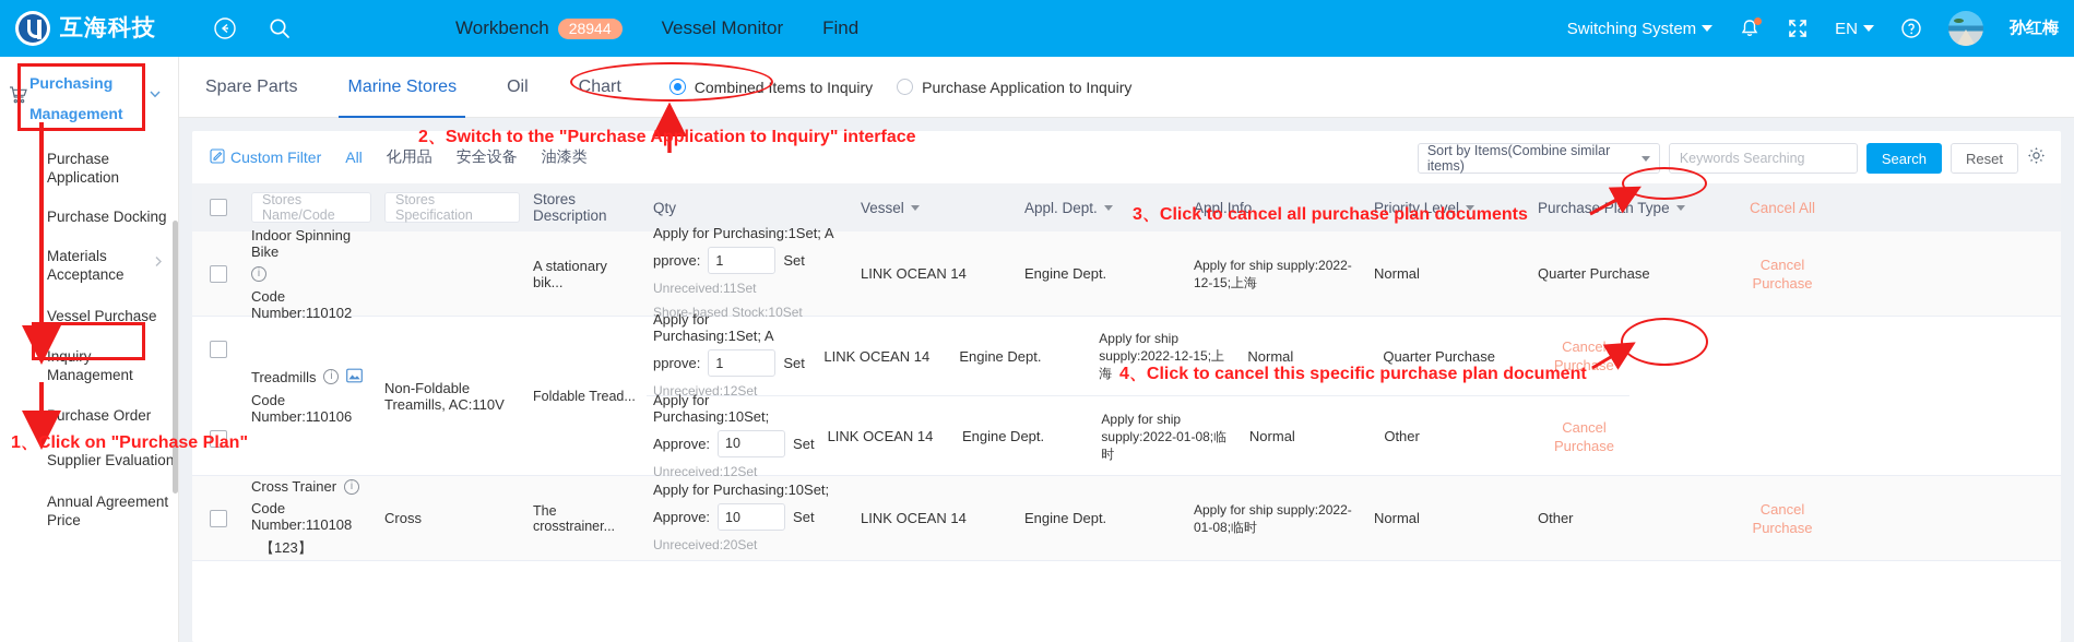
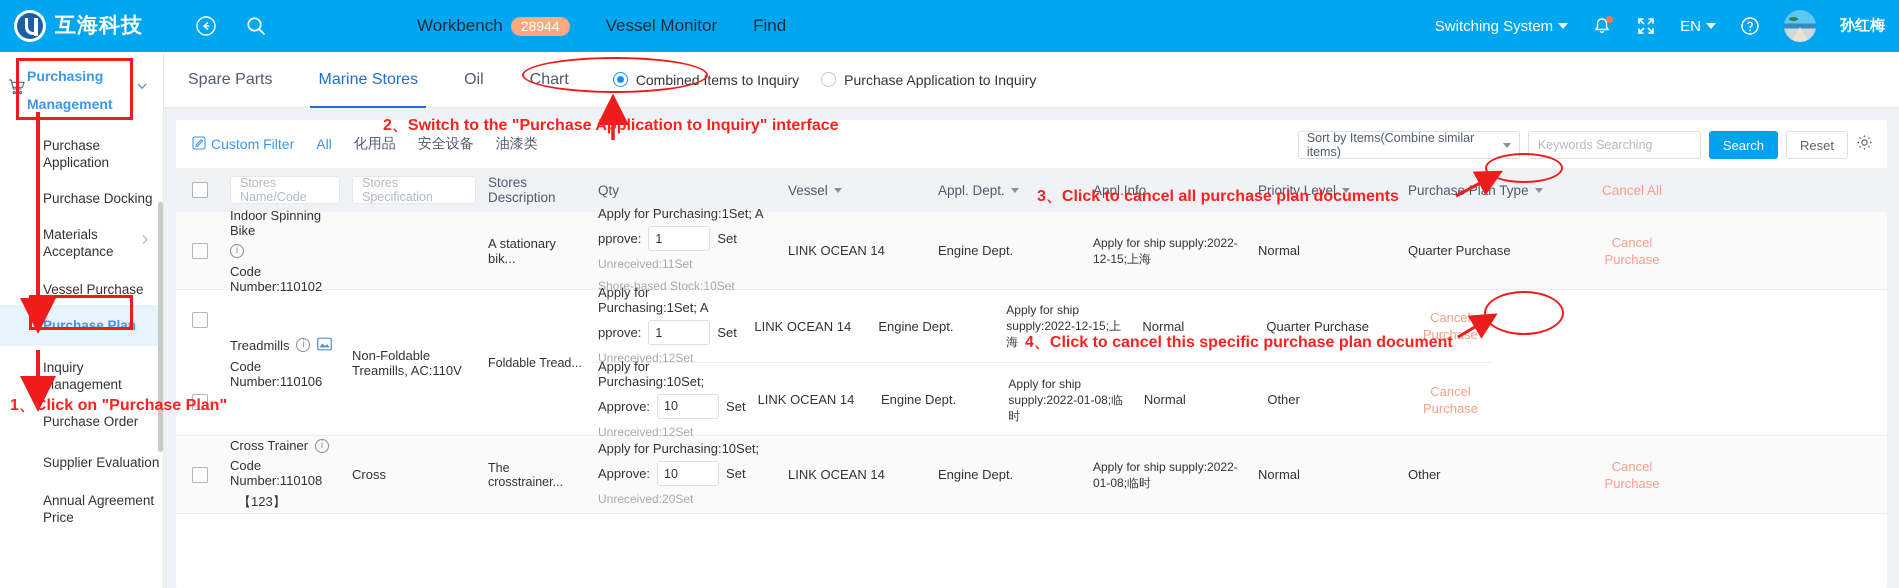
  互海科技
  Workbench
  28944
  Vessel Monitor
  Find
  Switching System
  EN
  孙红梅
  Purchasing Management
  Purchase Application
  Purchase Docking
  Materials Acceptance
  Vessel Purchase
+ Purchase Plan
  Inquiry Management
  Purchase Order
  Supplier Evaluation
  Annual Agreement Price
  Spare Parts
  Marine Stores
  Oil
  Chart
  Combined Items to Inquiry
  Purchase Application to Inquiry
  Custom Filter
  All
  化用品
  安全设备
  油漆类
  Sort by Items(Combine similar items)
  Keywords Searching
  Search
  Reset
  Stores Name/Code
  Stores Specification
  Stores Description
  Qty
  Vessel
  Appl. Dept.
  Appl.Info
  Priority Level
  Purchase Plan Type
  Cancel All
  Indoor Spinning Bike
  i
  Code Number:110102
  A stationary bik...
  Apply for Purchasing:1Set; A
  pprove:
  1
  Set
  Unreceived:11Set
  Shore-based Stock:10Set
  LINK OCEAN 14
  Engine Dept.
  Apply for ship supply:2022-12-15;上海
  Normal
  Quarter Purchase
  Cancel Purchase
  Treadmills
  i
  Code Number:110106
  Non-Foldable Treamills, AC:110V
  Foldable Tread...
  Apply for Purchasing:1Set; A
  pprove:
  1
  Set
  Unreceived:12Set
  LINK OCEAN 14
  Engine Dept.
  Apply for ship supply:2022-12-15;上海
  Normal
  Quarter Purchase
  Cancel Purchse
  Apply for Purchasing:10Set;
  Approve:
  10
  Set
  Unreceived:12Set
  LINK OCEAN 14
  Engine Dept.
  Apply for ship supply:2022-01-08;临时
  Normal
  Other
  Cancel Purchase
  Cross Trainer
  i
  Code Number:110108
  【123】
  Cross
  The crosstrainer...
  Apply for Purchasing:10Set;
  Approve:
  10
  Set
  Unreceived:20Set
  LINK OCEAN 14
  Engine Dept.
  Apply for ship supply:2022-01-08;临时
  Normal
  Other
  Cancel Purchase
  1、Click on "Purchase Plan"
  2、Switch to the "Purchase Application to Inquiry" interface
  3、Click to cancel all purchase plan documents
  4、Click to cancel this specific purchase plan document
